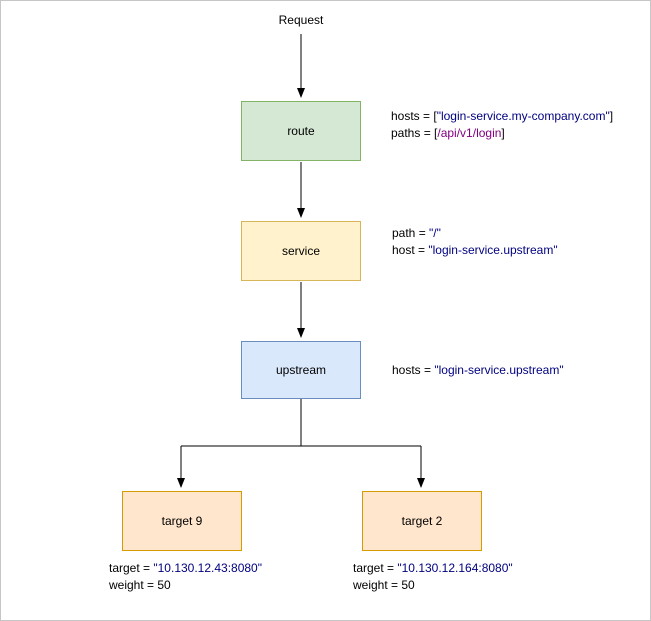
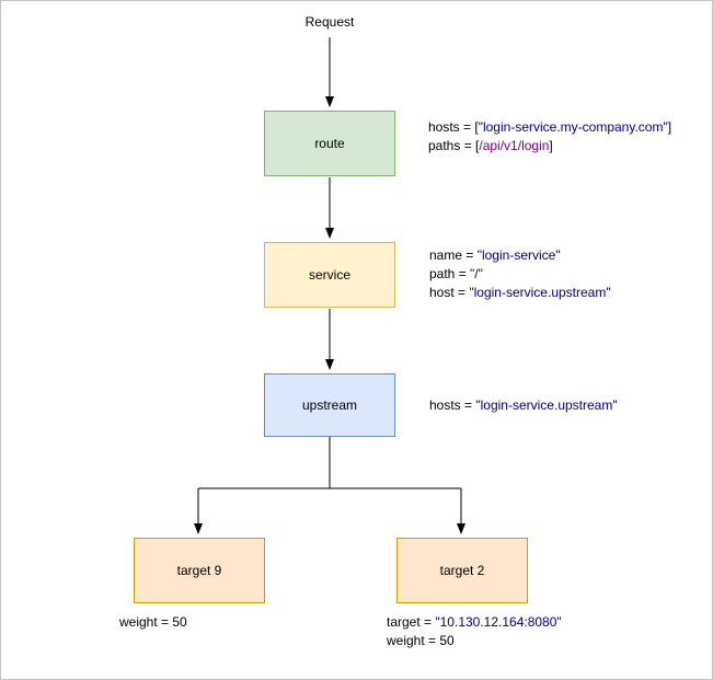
  Request
  route
  service
  upstream
  target 9
  target 2
  hosts = ["login-service.my-company.com"]
  paths = [/api/v1/login]
+ name = "login-service"
  path = "/"
  host = "login-service.upstream"
  hosts = "login-service.upstream"
- target = "10.130.12.43:8080"
  weight = 50
  target = "10.130.12.164:8080"
  weight = 50
